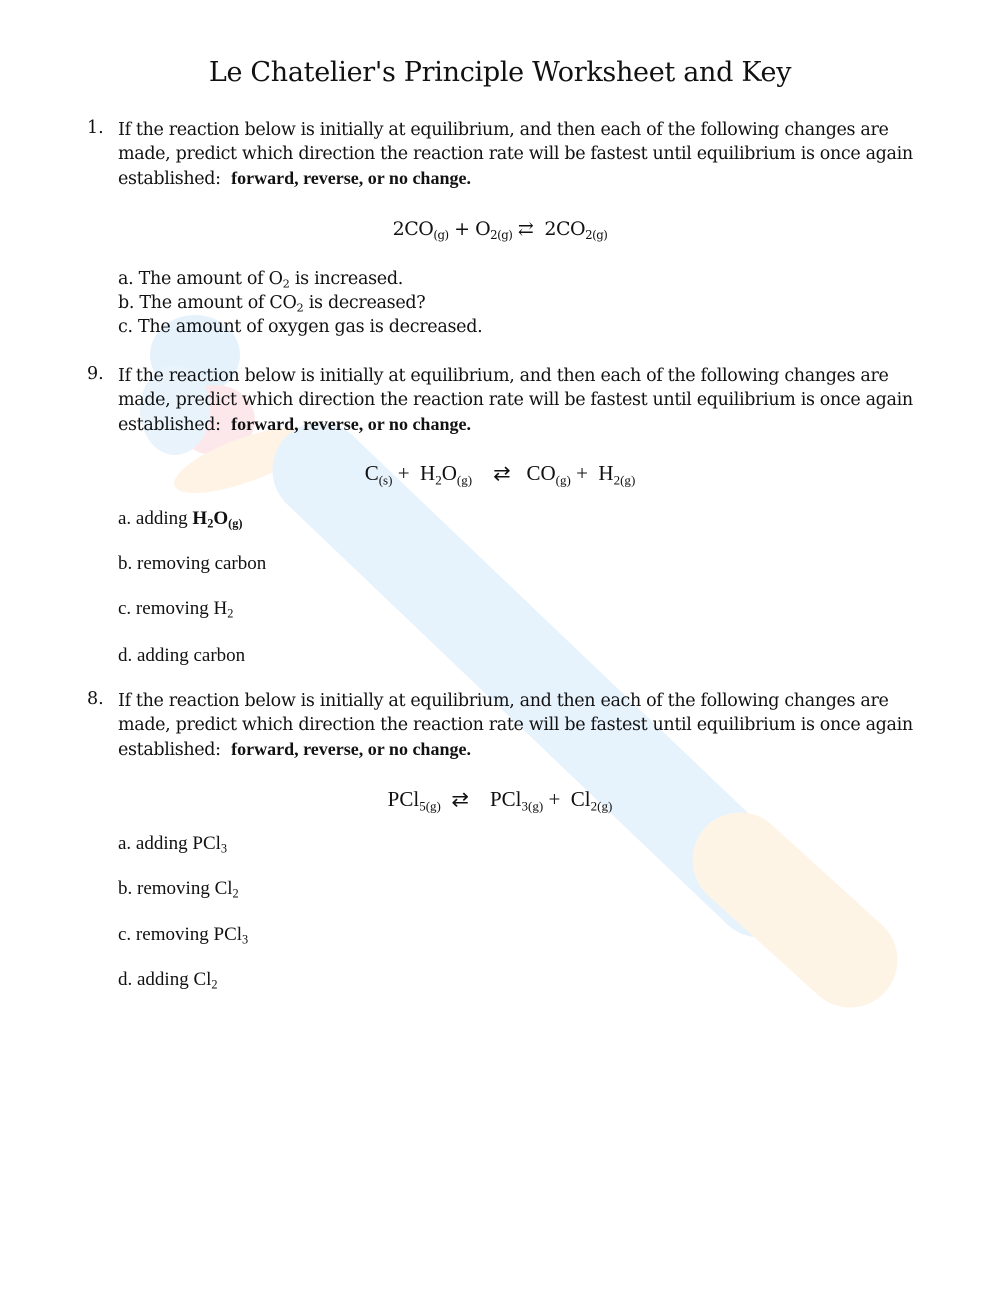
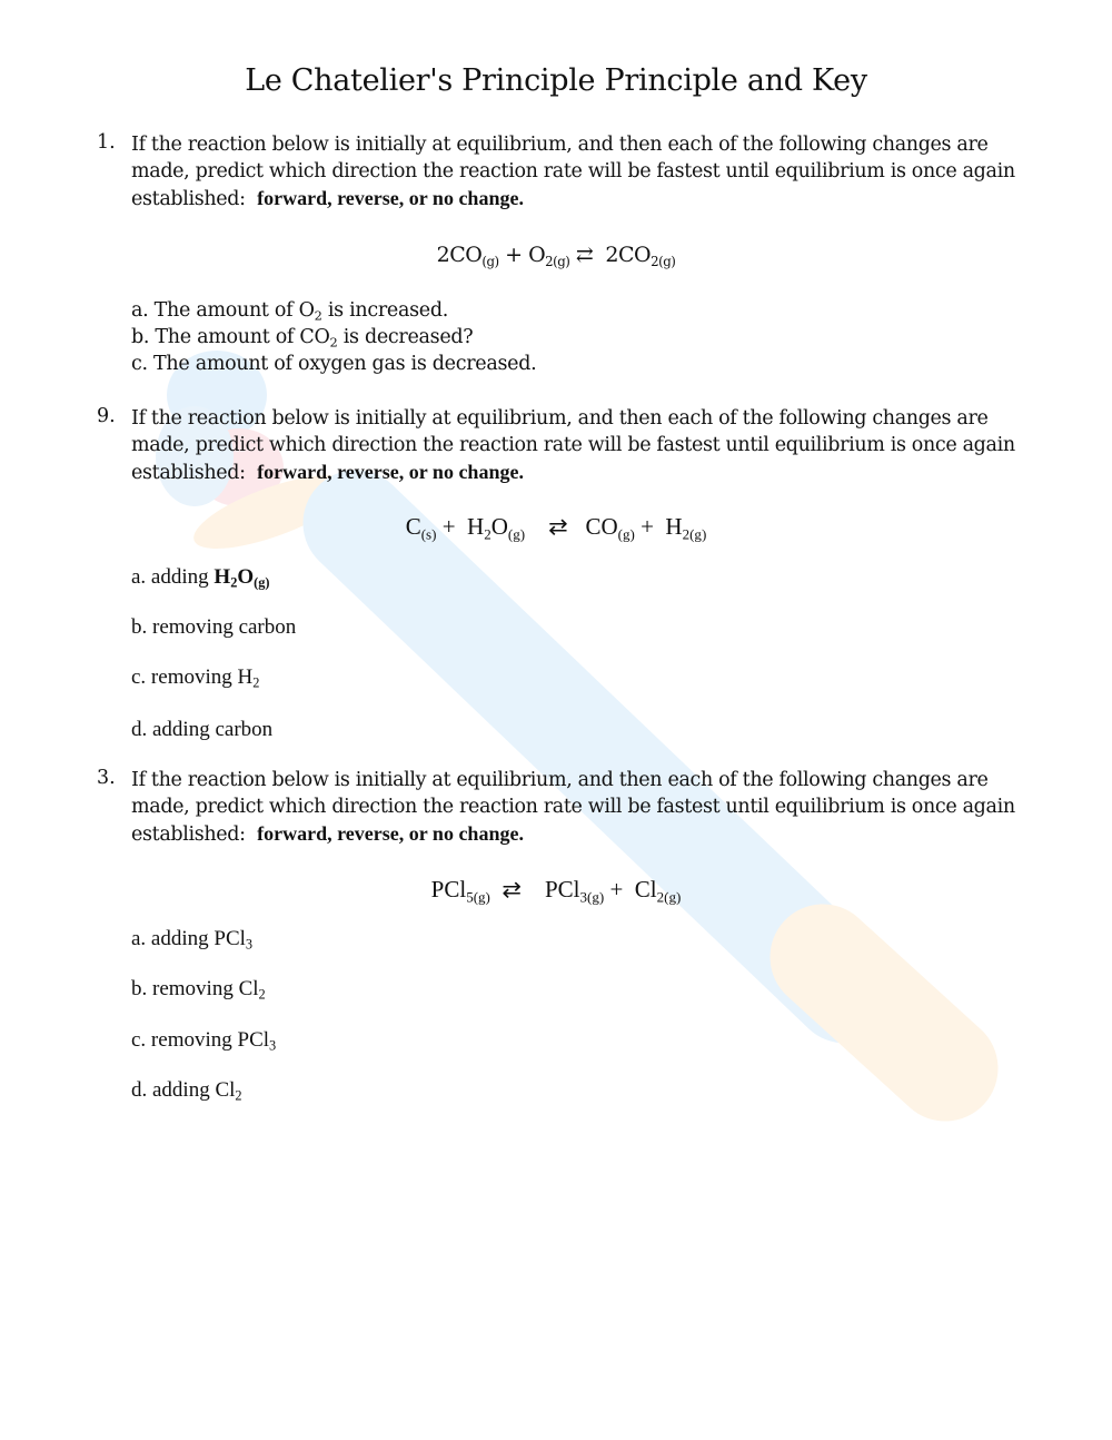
- Le Chatelier's Principle Worksheet and Key
+ Le Chatelier's Principle Principle and Key
  1.
  If the reaction below is initially at equilibrium, and then each of the following changes are
  made, predict which direction the reaction rate will be fastest until equilibrium is once again
  established: forward, reverse, or no change.
  2CO(g) + O2(g) ⇄ 2CO2(g)
  a. The amount of O2 is increased.
  b. The amount of CO2 is decreased?
  c. The amount of oxygen gas is decreased.
  9.
  If the reaction below is initially at equilibrium, and then each of the following changes are
  made, predict which direction the reaction rate will be fastest until equilibrium is once again
  established: forward, reverse, or no change.
  C(s) + H2O(g) ⇄ CO(g) + H2(g)
  a. adding H2O(g)
  b. removing carbon
  c. removing H2
  d. adding carbon
- 8.
+ 3.
  If the reaction below is initially at equilibrium, and then each of the following changes are
  made, predict which direction the reaction rate will be fastest until equilibrium is once again
  established: forward, reverse, or no change.
  PCl5(g) ⇄ PCl3(g) + Cl2(g)
  a. adding PCl3
  b. removing Cl2
  c. removing PCl3
  d. adding Cl2
